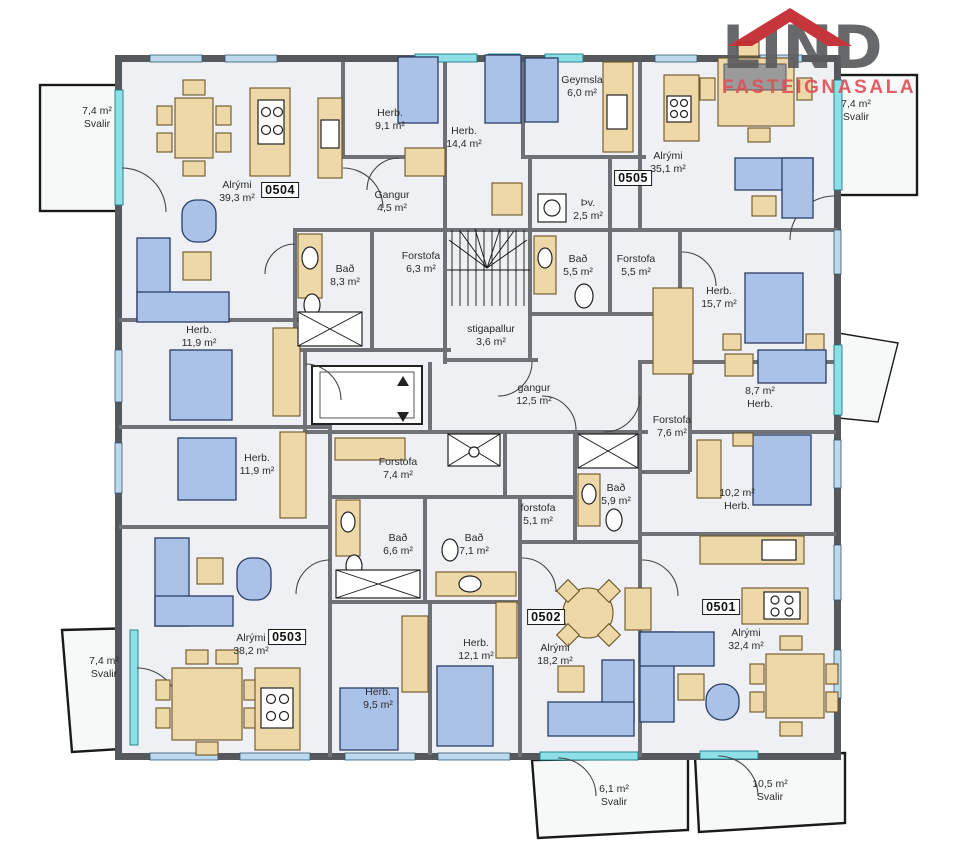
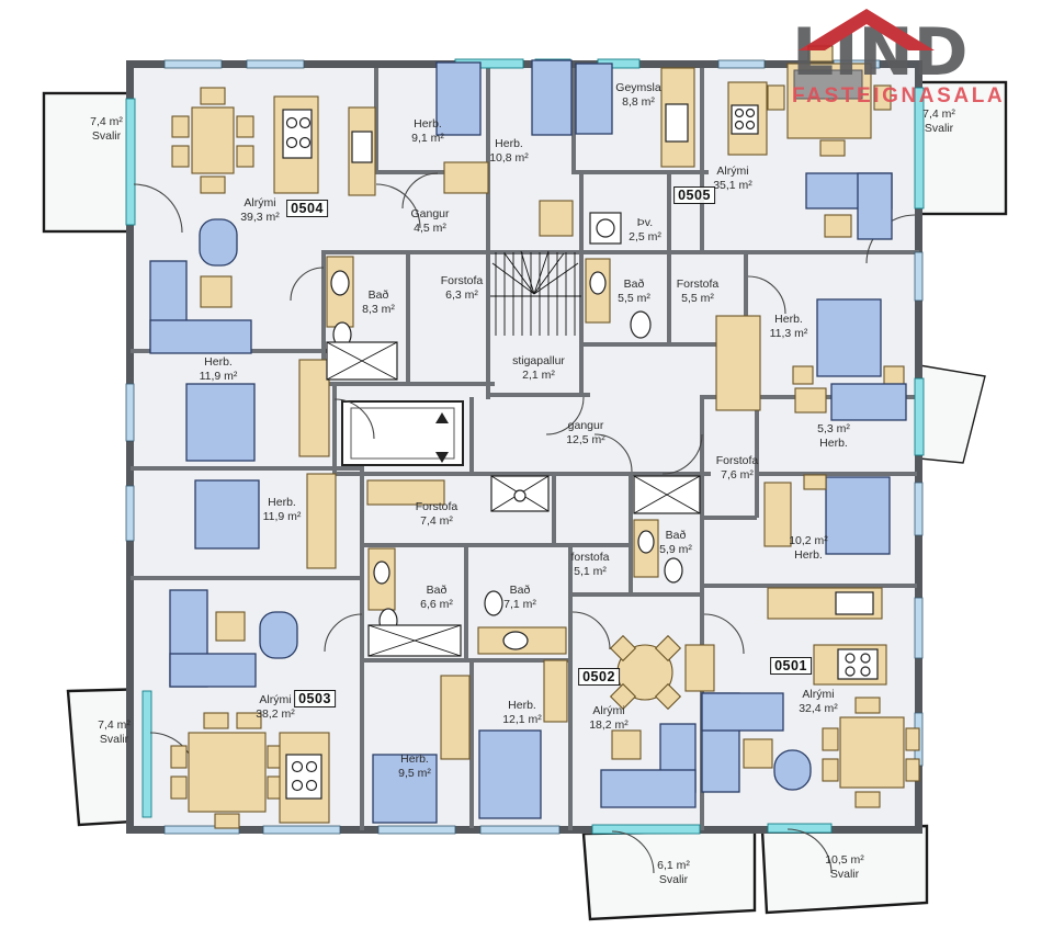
  7,4 m²
  Svalir
  Alrými
  39,3 m²
  Herb.
  9,1 m²
  Herb.
- 14,4 m²
+ 10,8 m²
  Gangur
  4,5 m²
  Geymsla
- 6,0 m²
+ 8,8 m²
  Alrými
  35,1 m²
  7,4 m²
  Svalir
  Þv.
  2,5 m²
  Bað
  8,3 m²
  Forstofa
  6,3 m²
  Bað
  5,5 m²
  Forstofa
  5,5 m²
  stigapallur
- 3,6 m²
+ 2,1 m²
  Herb.
- 15,7 m²
+ 11,3 m²
  Herb.
  11,9 m²
  gangur
  12,5 m²
- 8,7 m²
+ 5,3 m²
  Herb.
  Forstofa
  7,6 m²
  Herb.
  11,9 m²
  Forstofa
  7,4 m²
  Bað
  6,6 m²
  Bað
  7,1 m²
  forstofa
  5,1 m²
  Bað
  5,9 m²
  10,2 m²
  Herb.
  Alrými
  38,2 m²
  7,4 m²
  Svalir
  Herb.
  12,1 m²
  Herb.
  9,5 m²
  Alrými
  18,2 m²
  Alrými
  32,4 m²
  6,1 m²
  Svalir
  10,5 m²
  Svalir
  0504
  0505
  0503
  0502
  0501
  LIND
  FASTEIGNASALA
